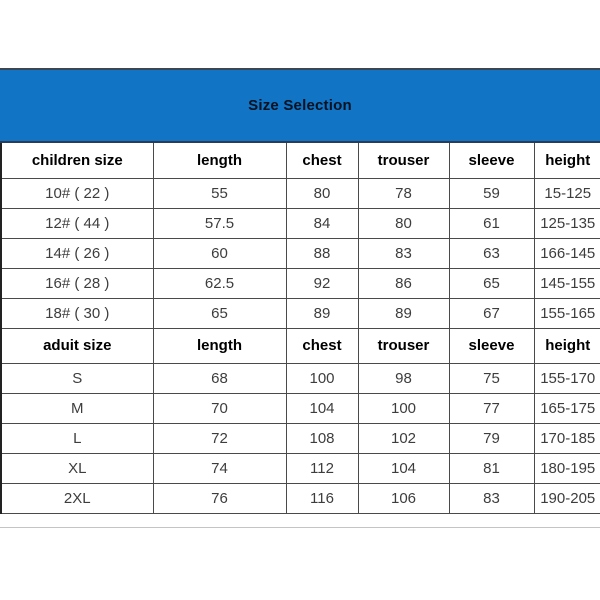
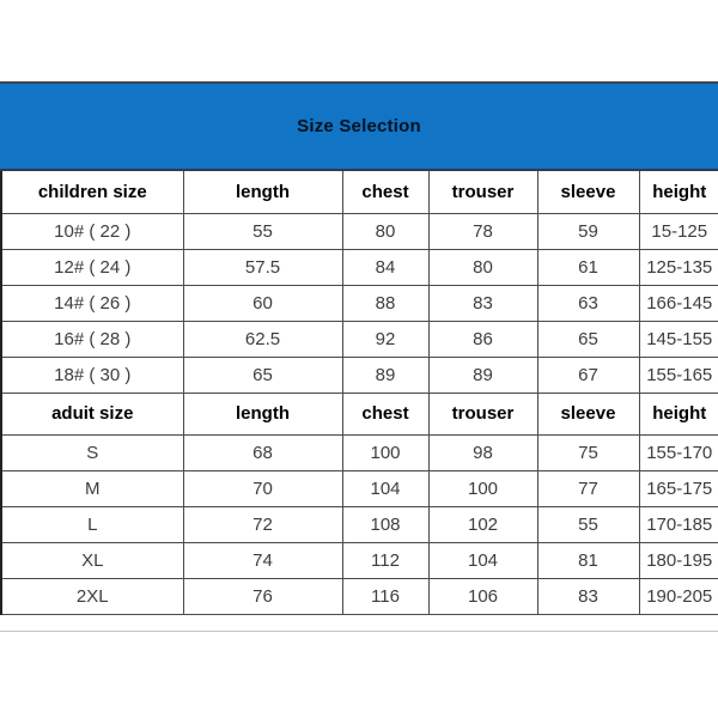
  Size Selection
  children size	length	chest	trouser	sleeve	height
  10# ( 22 )	55	80	78	59	15-125
- 12# ( 44 )	57.5	84	80	61	125-135
+ 12# ( 24 )	57.5	84	80	61	125-135
  14# ( 26 )	60	88	83	63	166-145
  16# ( 28 )	62.5	92	86	65	145-155
  18# ( 30 )	65	89	89	67	155-165
  aduit size	length	chest	trouser	sleeve	height
  S	68	100	98	75	155-170
  M	70	104	100	77	165-175
- L	72	108	102	79	170-185
+ L	72	108	102	55	170-185
  XL	74	112	104	81	180-195
  2XL	76	116	106	83	190-205
